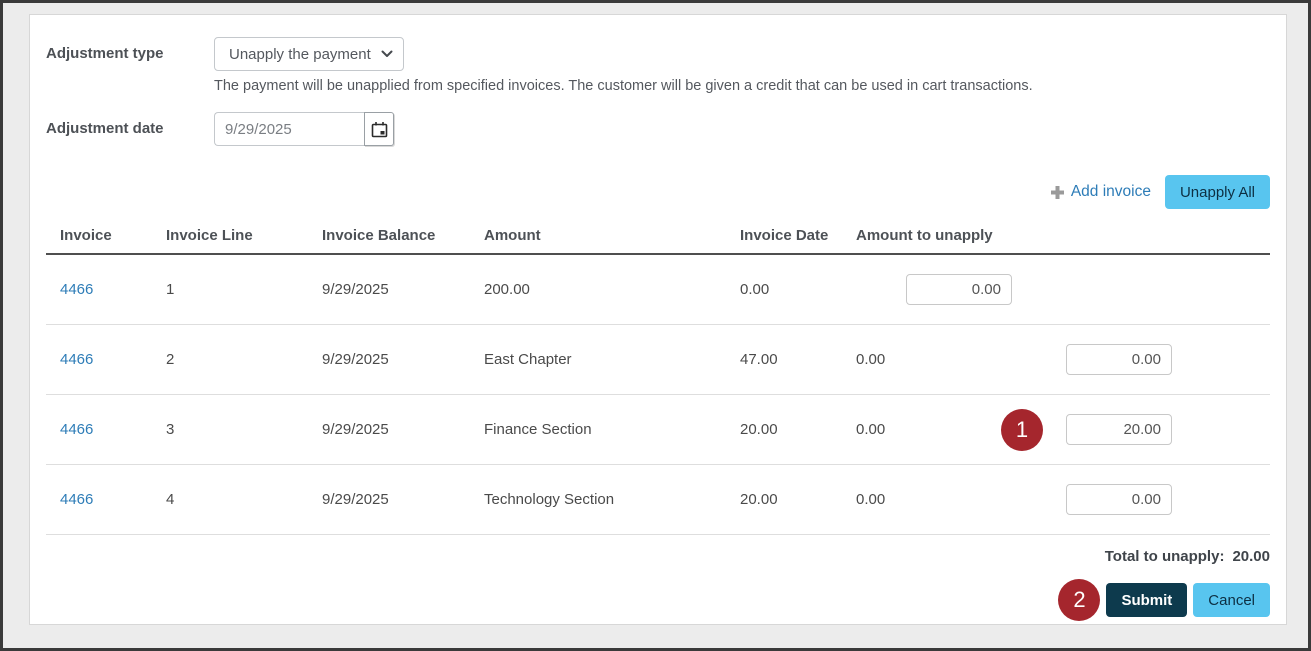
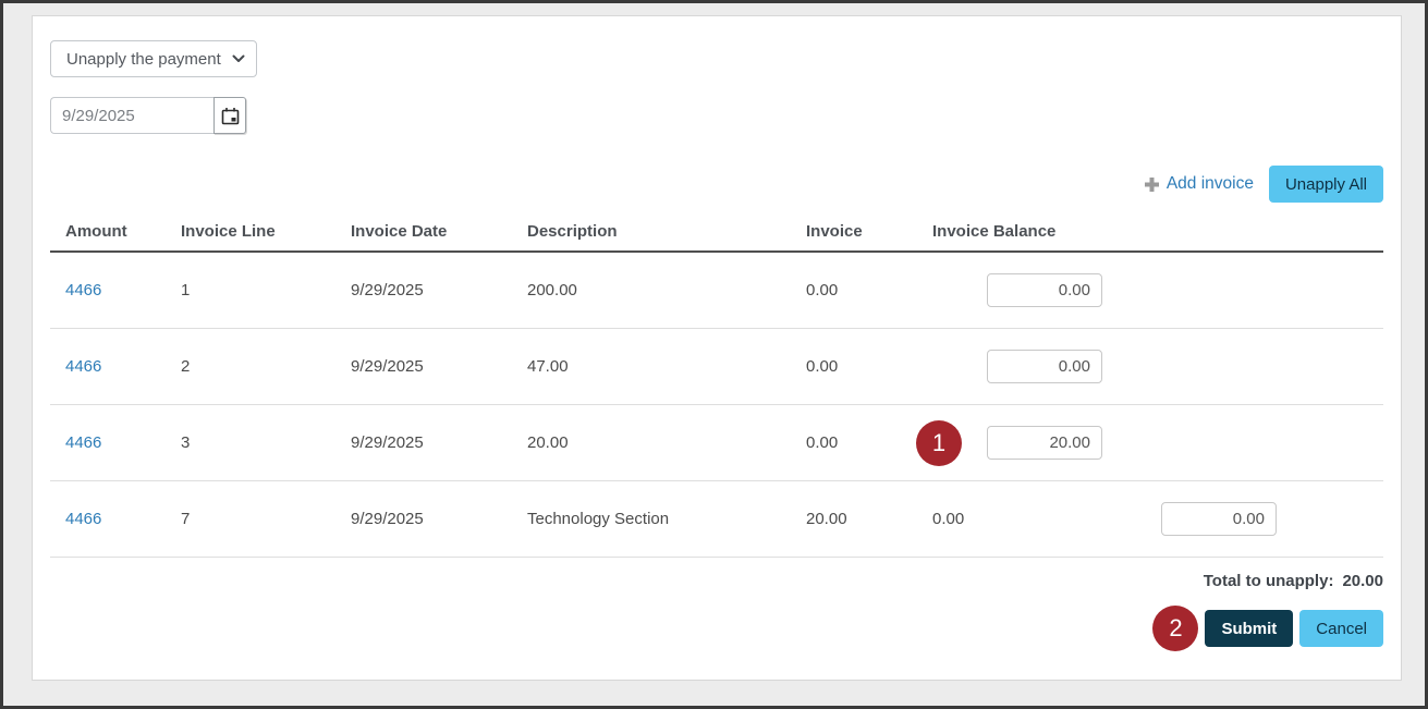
- Adjustment type
  Unapply the payment
- The payment will be unapplied from specified invoices. The customer will be given a credit that can be used in cart transactions.
- Adjustment date
  9/29/2025
  Add invoice
  Unapply All
- Invoice
+ Amount
  Invoice Line
- Invoice Balance
+ Invoice Date
+ Description
- Amount
+ Invoice
- Invoice Date
+ Invoice Balance
- Amount to unapply
  4466
  1
  9/29/2025
  200.00
  0.00
  0.00
  4466
  2
  9/29/2025
- East Chapter
  47.00
  0.00
  0.00
  4466
  3
  9/29/2025
- Finance Section
  20.00
  0.00
  1
  20.00
  4466
- 4
+ 7
  9/29/2025
  Technology Section
  20.00
  0.00
  0.00
  Total to unapply:
  20.00
  2
  Submit
  Cancel
